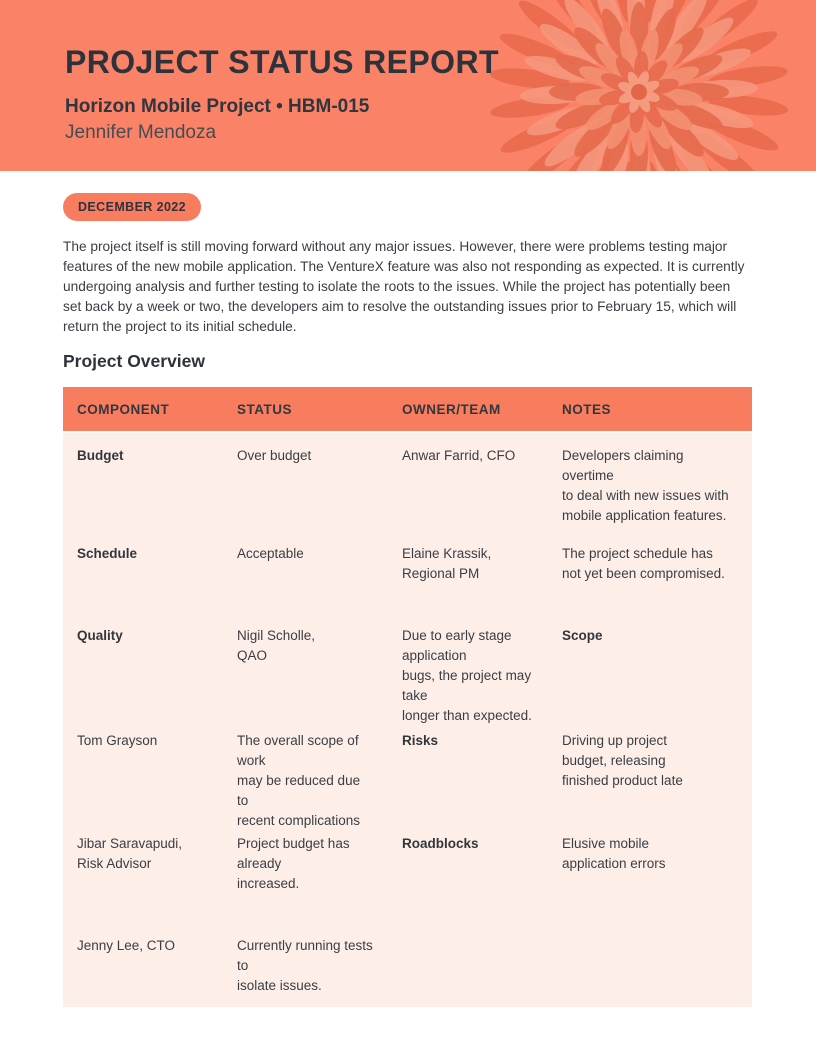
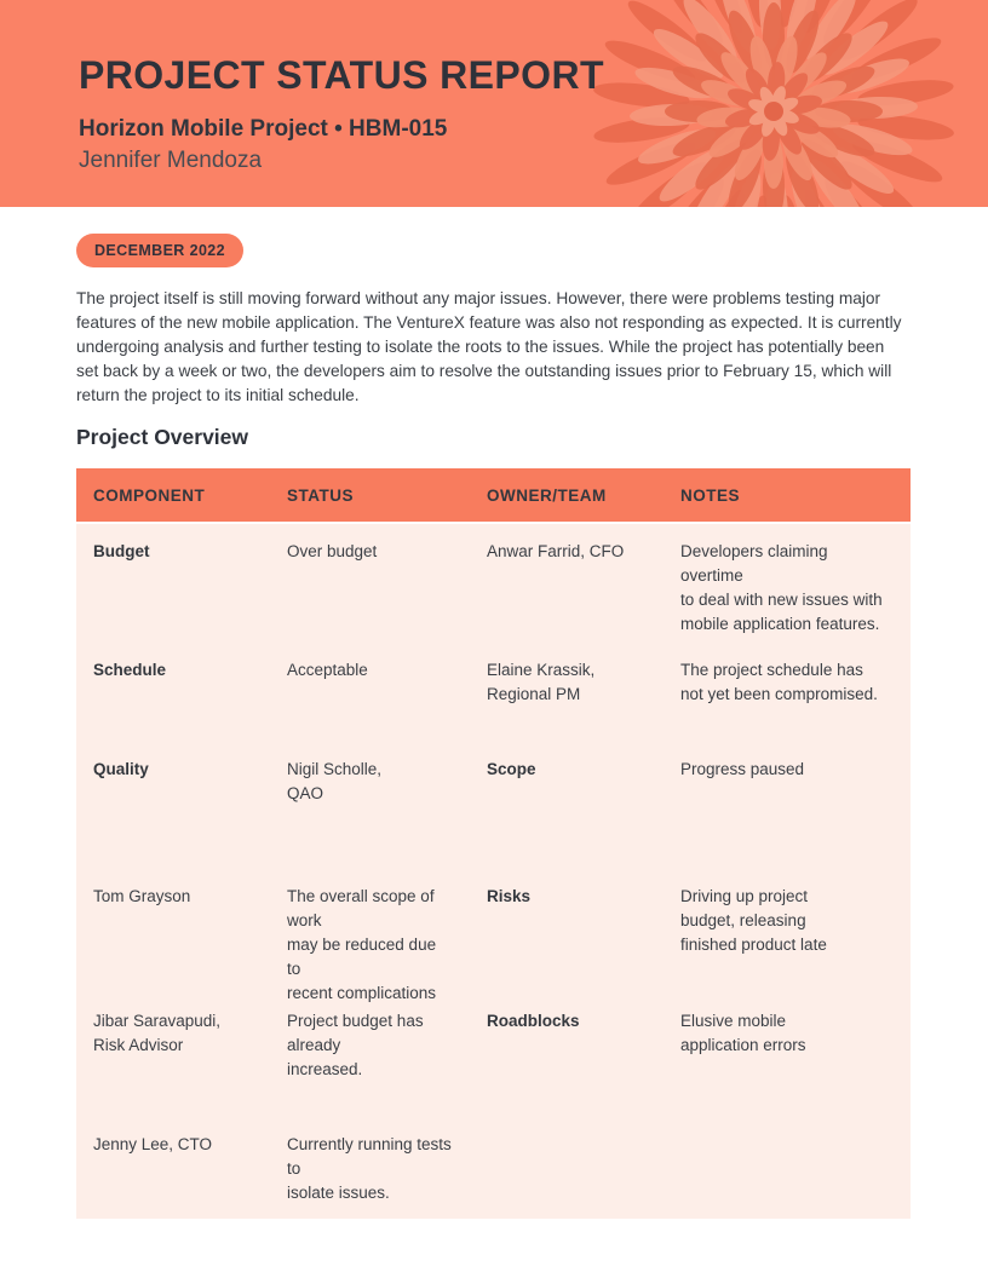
  PROJECT STATUS REPORT
  Horizon Mobile Project • HBM-015
  Jennifer Mendoza
  DECEMBER 2022
  The project itself is still moving forward without any major issues. However, there were problems testing major
  features of the new mobile application. The VentureX feature was also not responding as expected. It is currently
  undergoing analysis and further testing to isolate the roots to the issues. While the project has potentially been
  set back by a week or two, the developers aim to resolve the outstanding issues prior to February 15, which will
  return the project to its initial schedule.
  Project Overview
  COMPONENT
  STATUS
  OWNER/TEAM
  NOTES
  Budget
  Over budget
  Anwar Farrid, CFO
  Developers claiming overtime
  to deal with new issues with
  mobile application features.
  Schedule
  Acceptable
  Elaine Krassik,
  Regional PM
  The project schedule has
  not yet been compromised.
  Quality
  Nigil Scholle,
  QAO
- Due to early stage application
- bugs, the project may take
- longer than expected.
  Scope
+ Progress paused
  Tom Grayson
  The overall scope of work
  may be reduced due to
  recent complications
  Risks
  Driving up project
  budget, releasing
  finished product late
  Jibar Saravapudi,
  Risk Advisor
  Project budget has already
  increased.
  Roadblocks
  Elusive mobile
  application errors
  Jenny Lee, CTO
  Currently running tests to
  isolate issues.
